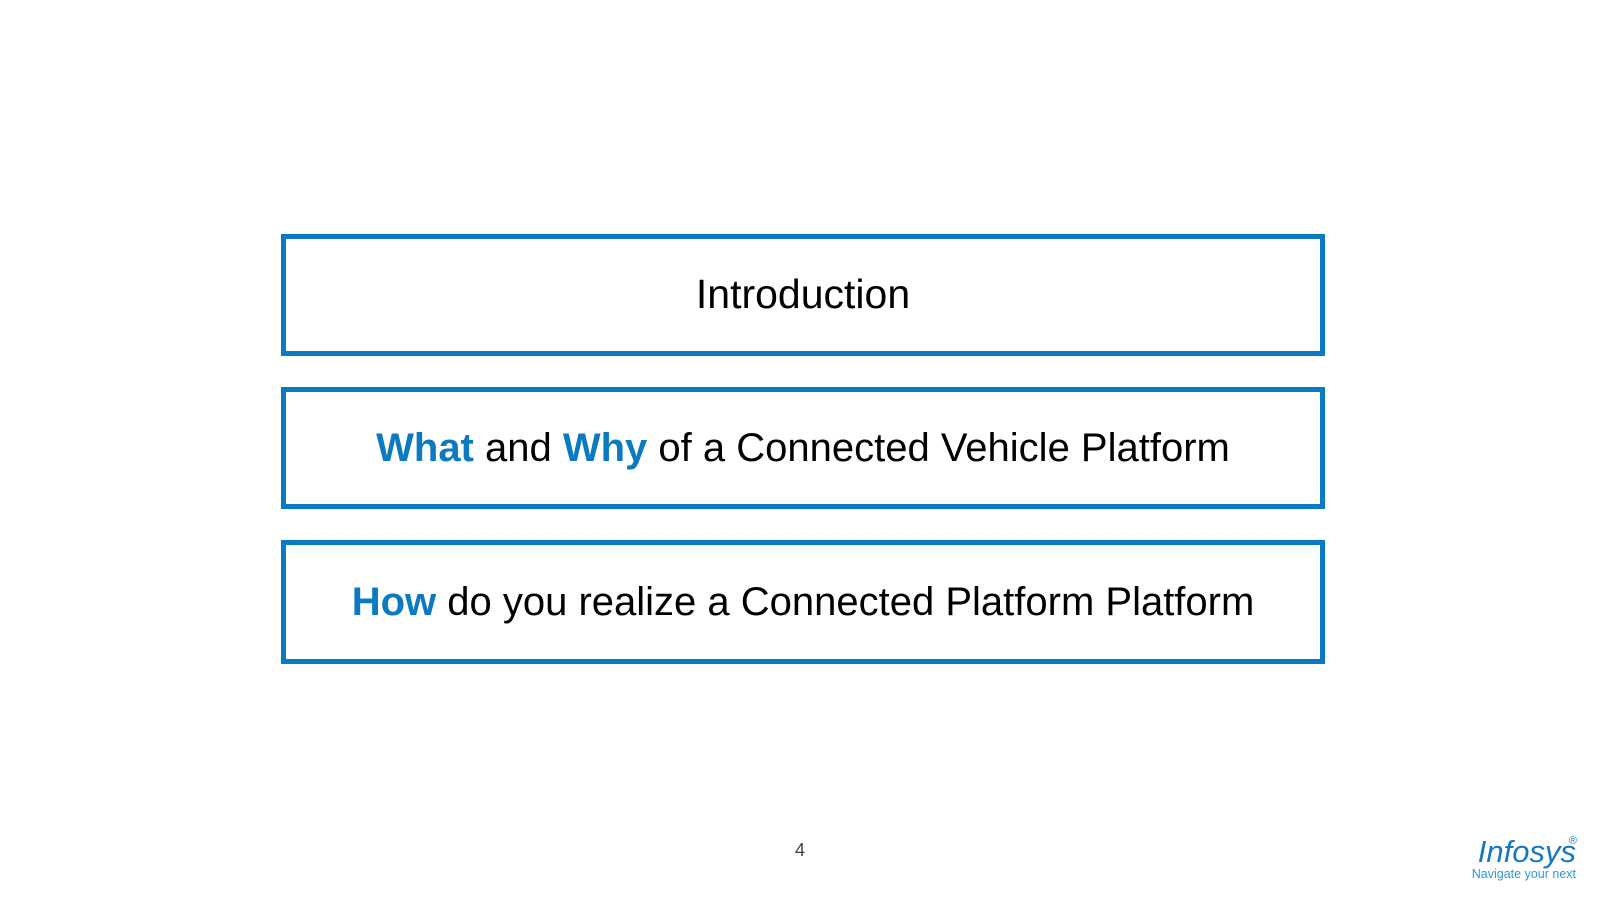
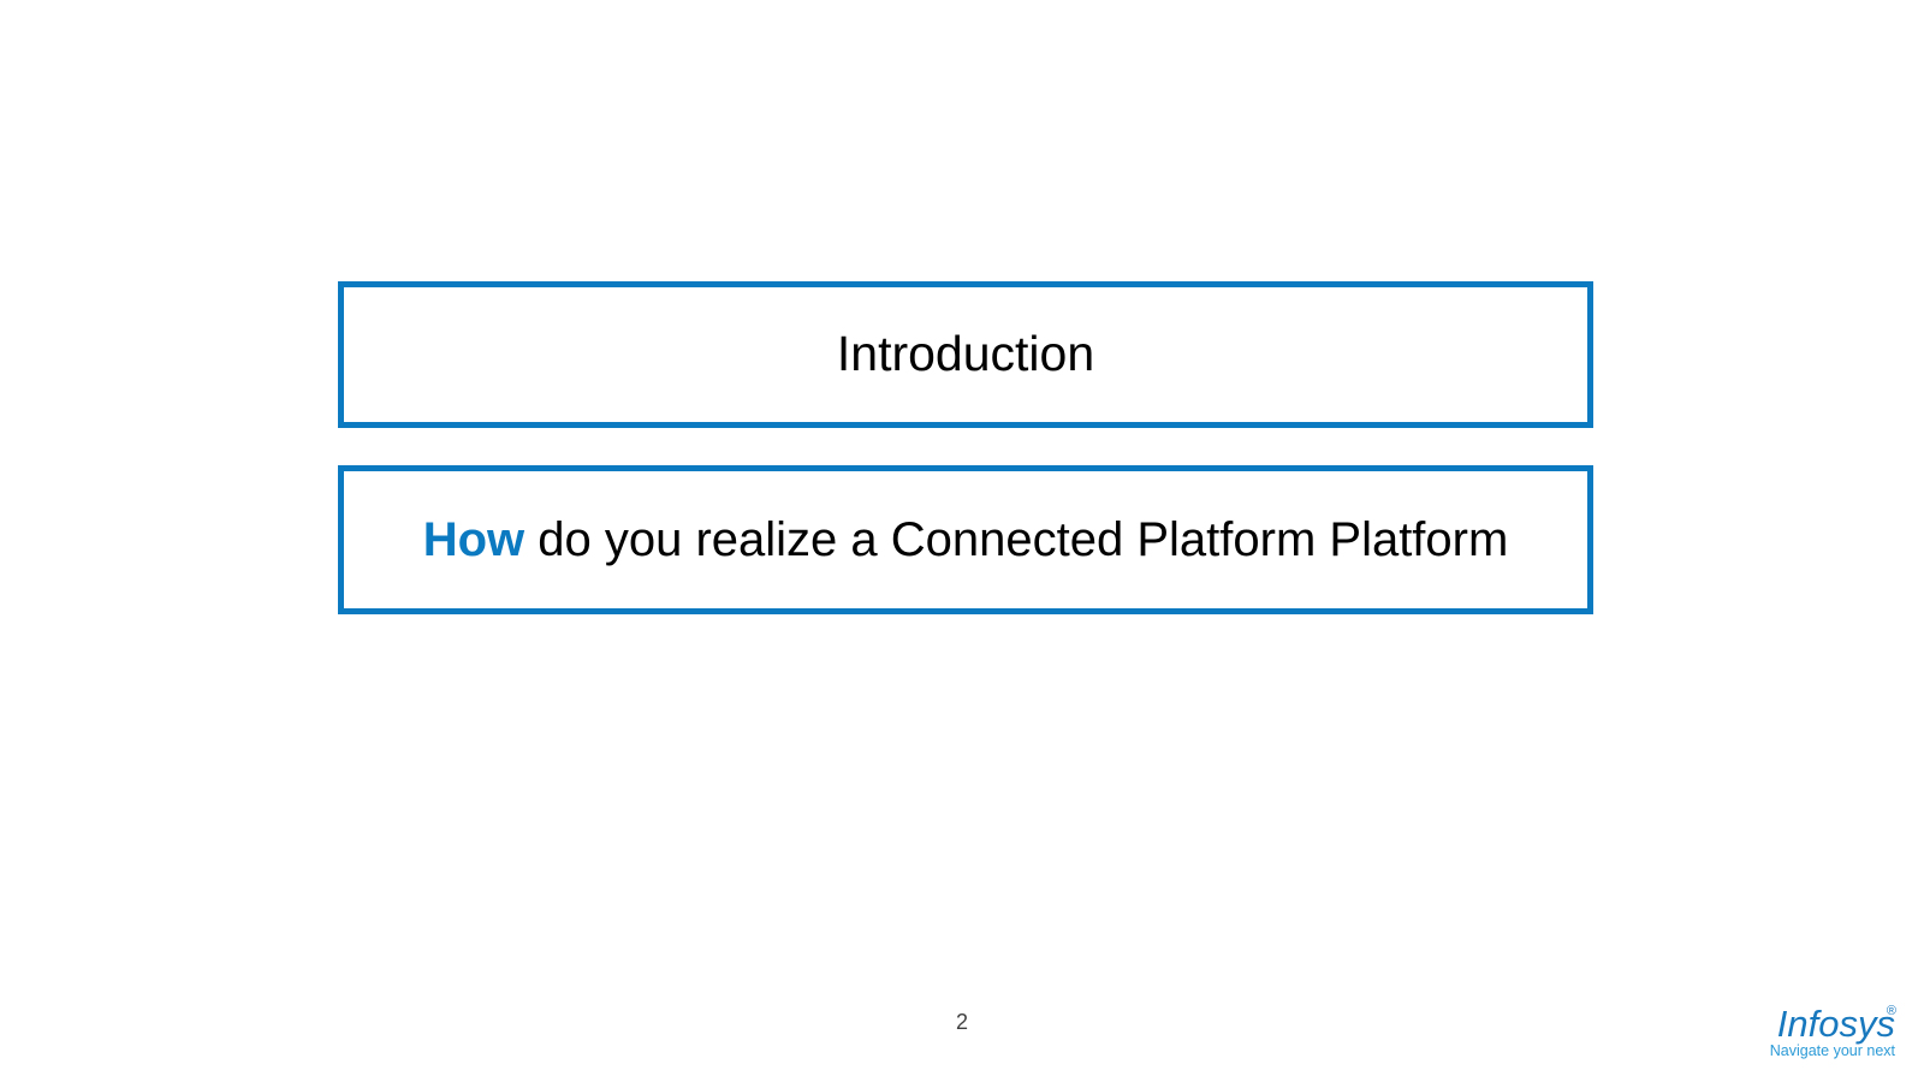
  Introduction
- What and Why of a Connected Vehicle Platform
  How do you realize a Connected Platform Platform
- 4
+ 2
  Infosys
  ®
  Navigate your next
